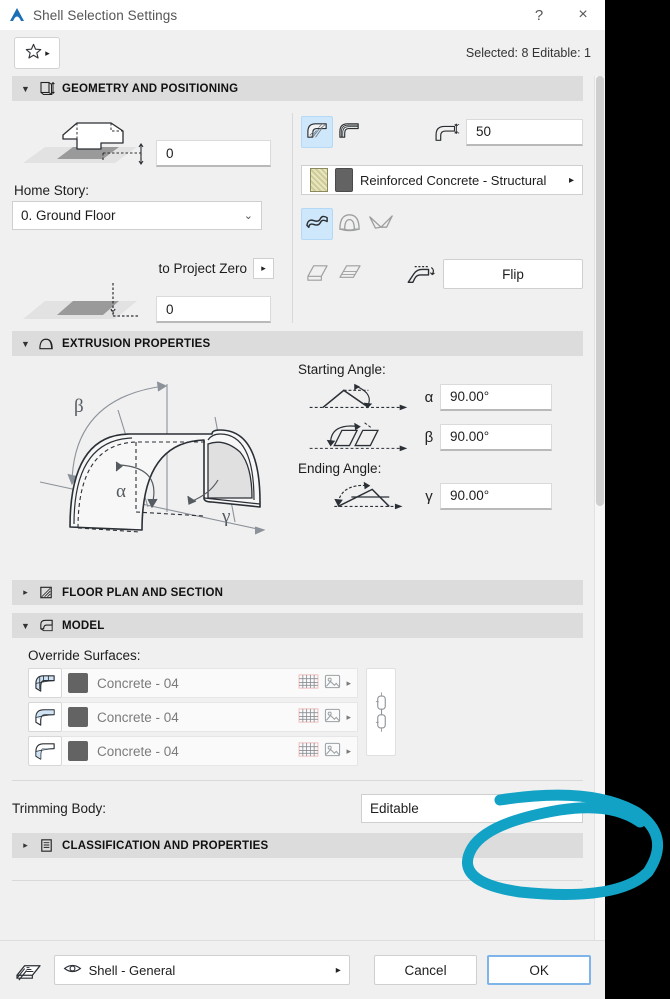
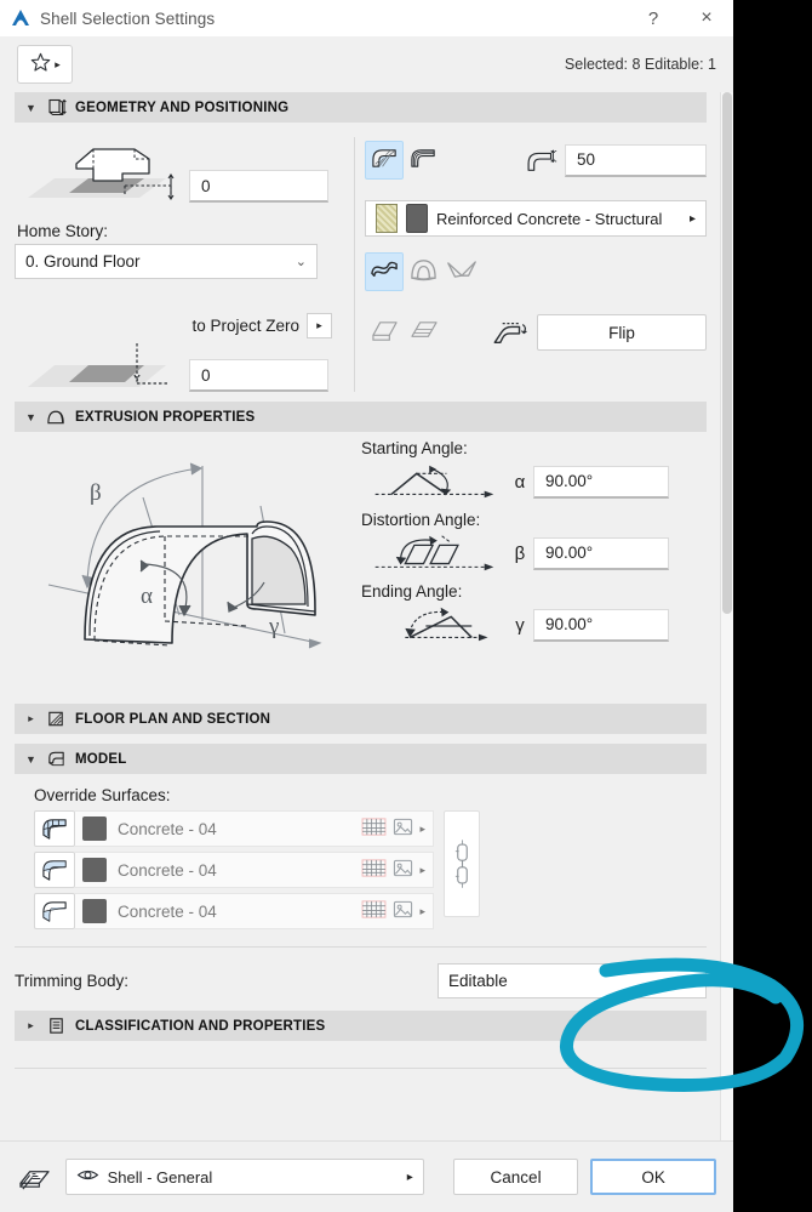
  Shell Selection Settings
  ?
  ×
  ▸
  Selected: 8 Editable: 1
  ▼
  GEOMETRY AND POSITIONING
  0
  Home Story:
  0. Ground Floor
  ⌄
  to Project Zero
  ▸
  0
  50
  Reinforced Concrete - Structural
  ▸
  Flip
  ▼
  EXTRUSION PROPERTIES
  β
  α
  γ
  Starting Angle:
  α
  90.00°
+ Distortion Angle:
  β
  90.00°
  Ending Angle:
  γ
  90.00°
  ▸
  FLOOR PLAN AND SECTION
  ▼
  MODEL
  Override Surfaces:
  Concrete - 04
  ▸
  Concrete - 04
  ▸
  Concrete - 04
  ▸
  Trimming Body:
  Editable
  ▸
  CLASSIFICATION AND PROPERTIES
  Shell - General
  ▸
  Cancel
  OK
